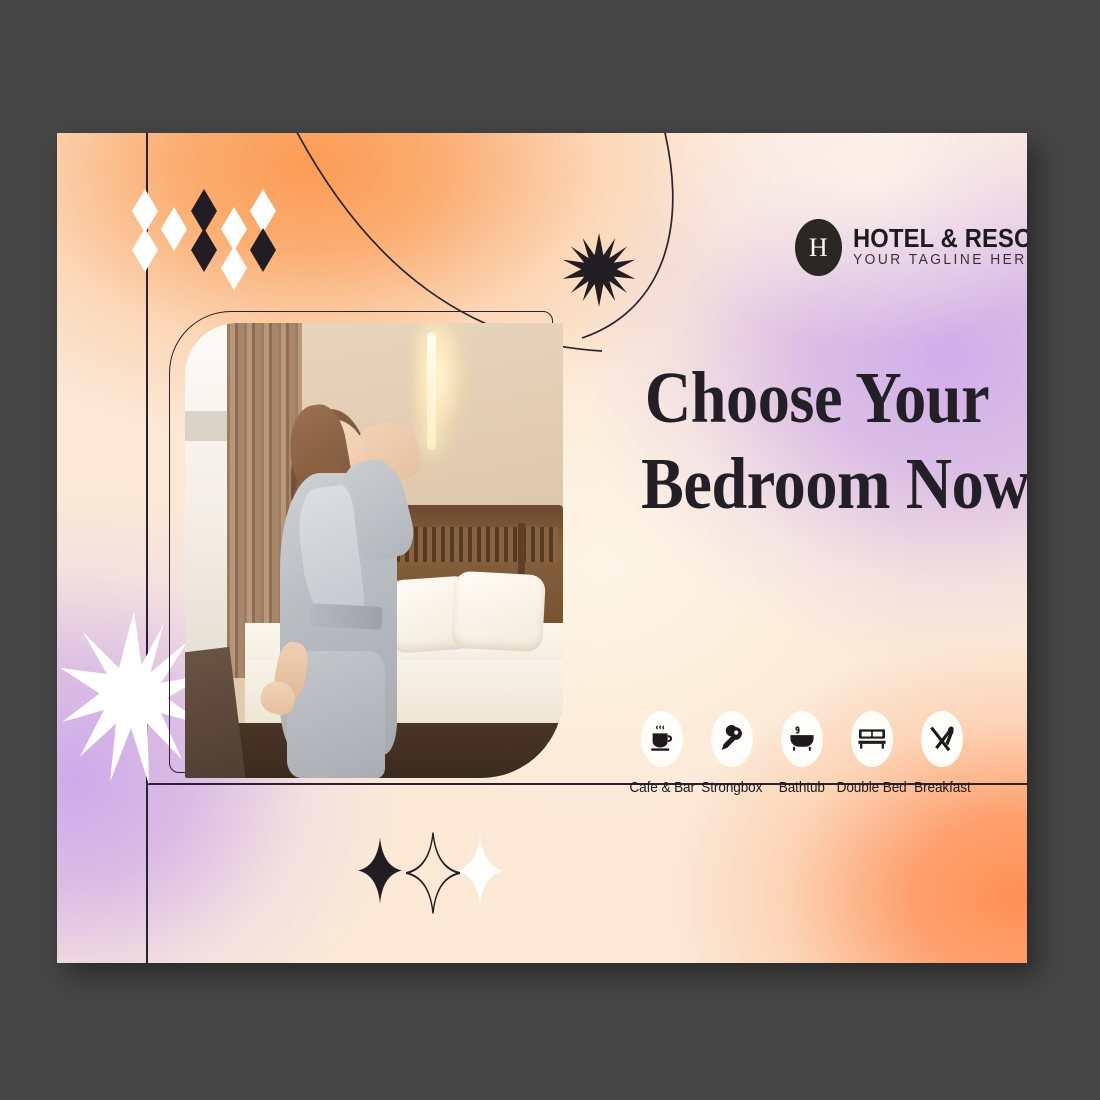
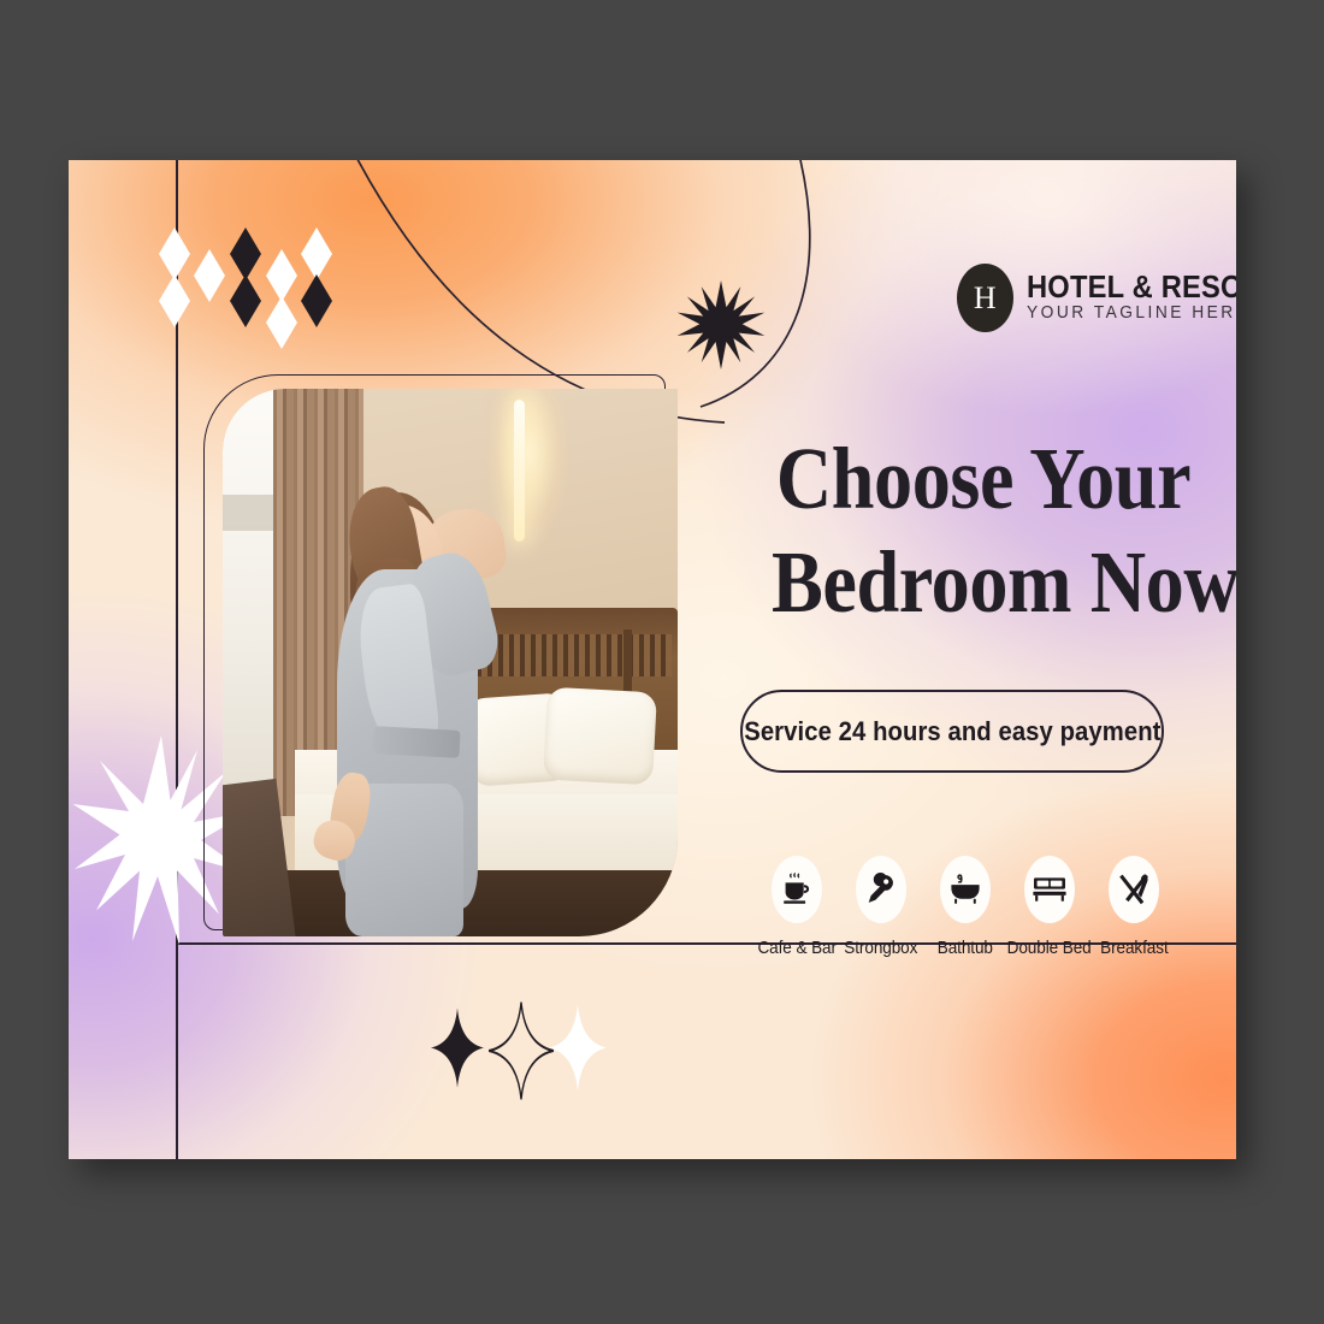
  H
  HOTEL & RESO
  YOUR TAGLINE HER
  Choose Your
  Bedroom Now
+ Service 24 hours and easy payment
  Cafe & Bar
  Strongbox
  Bathtub
  Double Bed
  Breakfast
